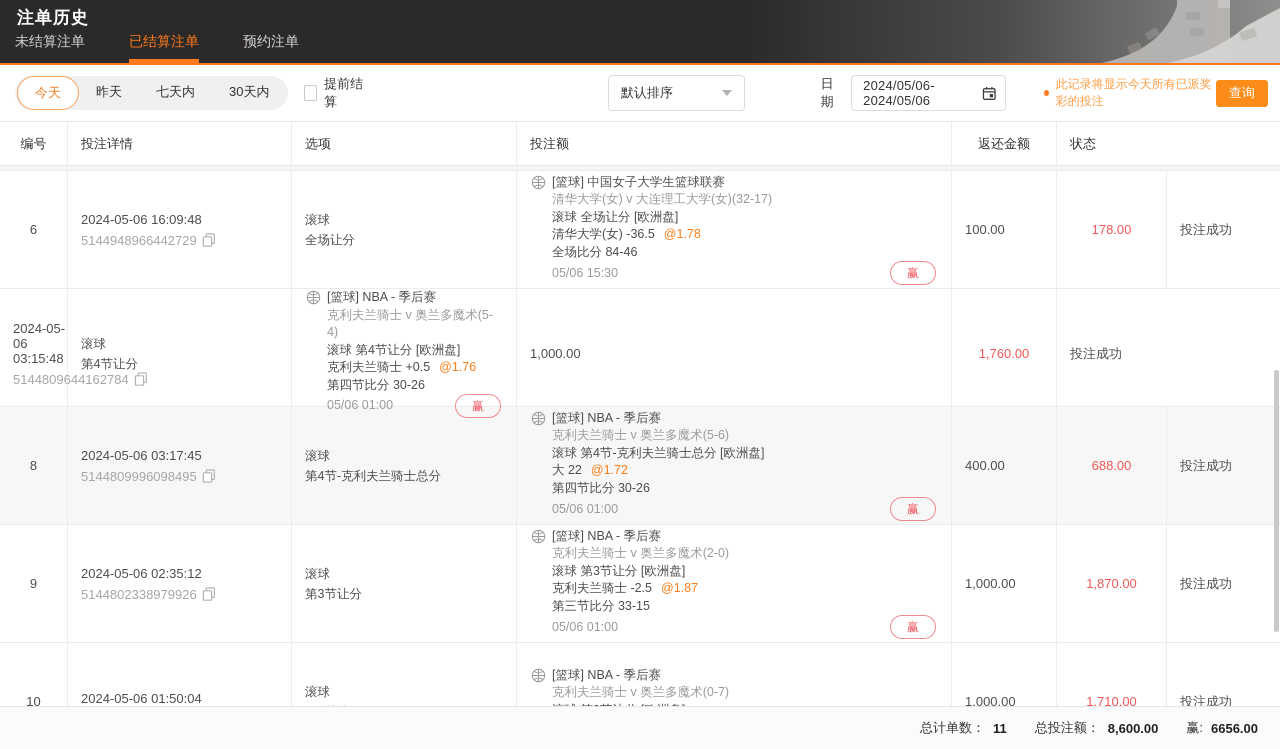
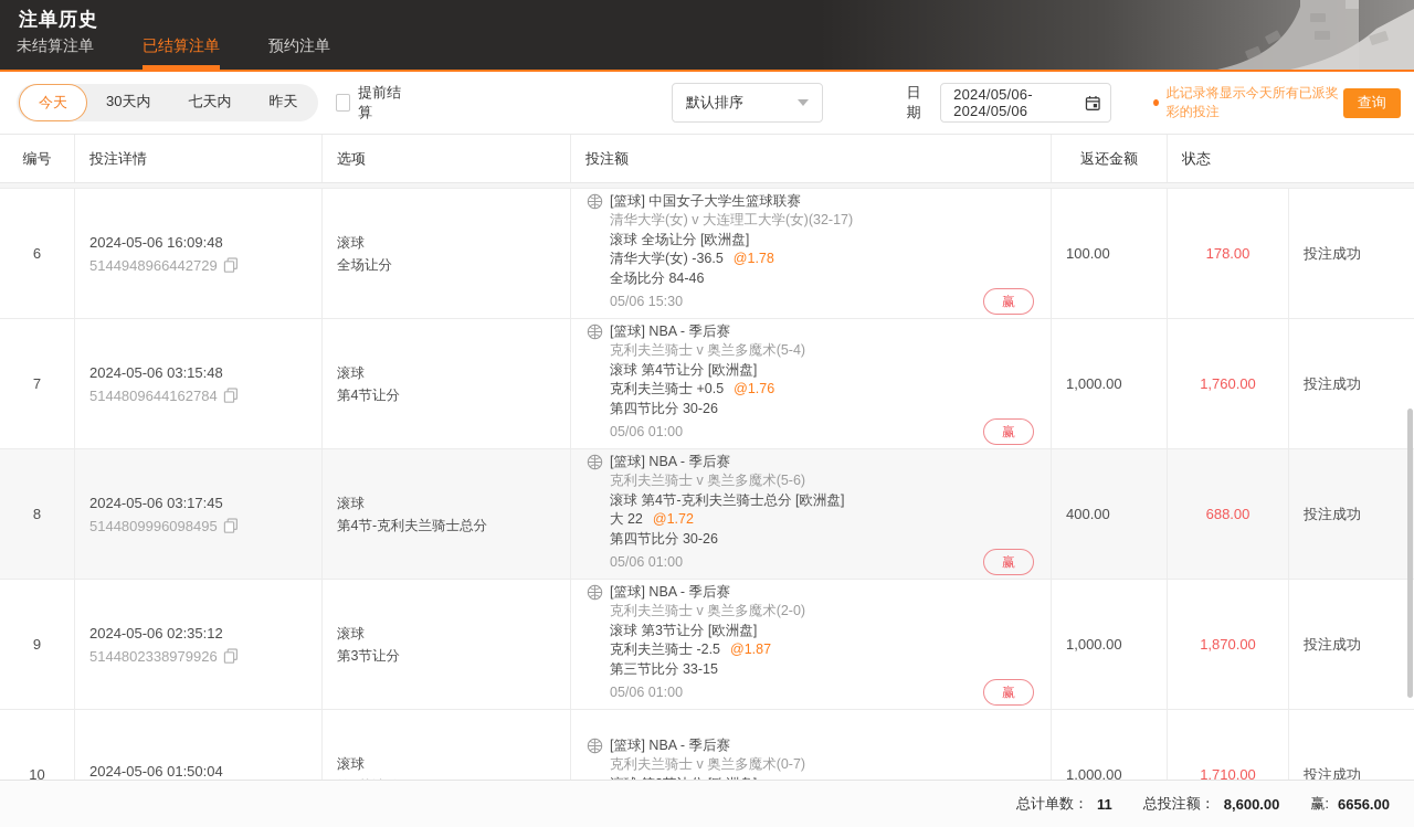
  注单历史
  未结算注单
  已结算注单
  预约注单
  今天
- 昨天
+ 30天内
  七天内
- 30天内
+ 昨天
  提前结算
  默认排序
  日期
  2024/05/06-2024/05/06
  此记录将显示今天所有已派奖彩的投注
  查询
  编号
  投注详情
  选项
  投注额
  返还金额
  状态
  6
  2024-05-06 16:09:48
  5144948966442729
  滚球
  全场让分
  [篮球] 中国女子大学生篮球联赛
  清华大学(女) v 大连理工大学(女)(32-17)
  滚球 全场让分 [欧洲盘]
  清华大学(女) -36.5
  @1.78
  全场比分 84-46
  05/06 15:30
  赢
  100.00
  178.00
  投注成功
+ 7
  2024-05-06 03:15:48
  5144809644162784
  滚球
  第4节让分
  [篮球] NBA - 季后赛
  克利夫兰骑士 v 奥兰多魔术(5-4)
  滚球 第4节让分 [欧洲盘]
  克利夫兰骑士 +0.5
  @1.76
  第四节比分 30-26
  05/06 01:00
  赢
  1,000.00
  1,760.00
  投注成功
  8
  2024-05-06 03:17:45
  5144809996098495
  滚球
  第4节-克利夫兰骑士总分
  [篮球] NBA - 季后赛
  克利夫兰骑士 v 奥兰多魔术(5-6)
  滚球 第4节-克利夫兰骑士总分 [欧洲盘]
  大 22
  @1.72
  第四节比分 30-26
  05/06 01:00
  赢
  400.00
  688.00
  投注成功
  9
  2024-05-06 02:35:12
  5144802338979926
  滚球
  第3节让分
  [篮球] NBA - 季后赛
  克利夫兰骑士 v 奥兰多魔术(2-0)
  滚球 第3节让分 [欧洲盘]
  克利夫兰骑士 -2.5
  @1.87
  第三节比分 33-15
  05/06 01:00
  赢
  1,000.00
  1,870.00
  投注成功
  10
  2024-05-06 01:50:04
  滚球
  [篮球] NBA - 季后赛
  克利夫兰骑士 v 奥兰多魔术(0-7)
  1,000.00
  1,710.00
  投注成功
  总计单数：
  11
  总投注额：
  8,600.00
  赢:
  6656.00
